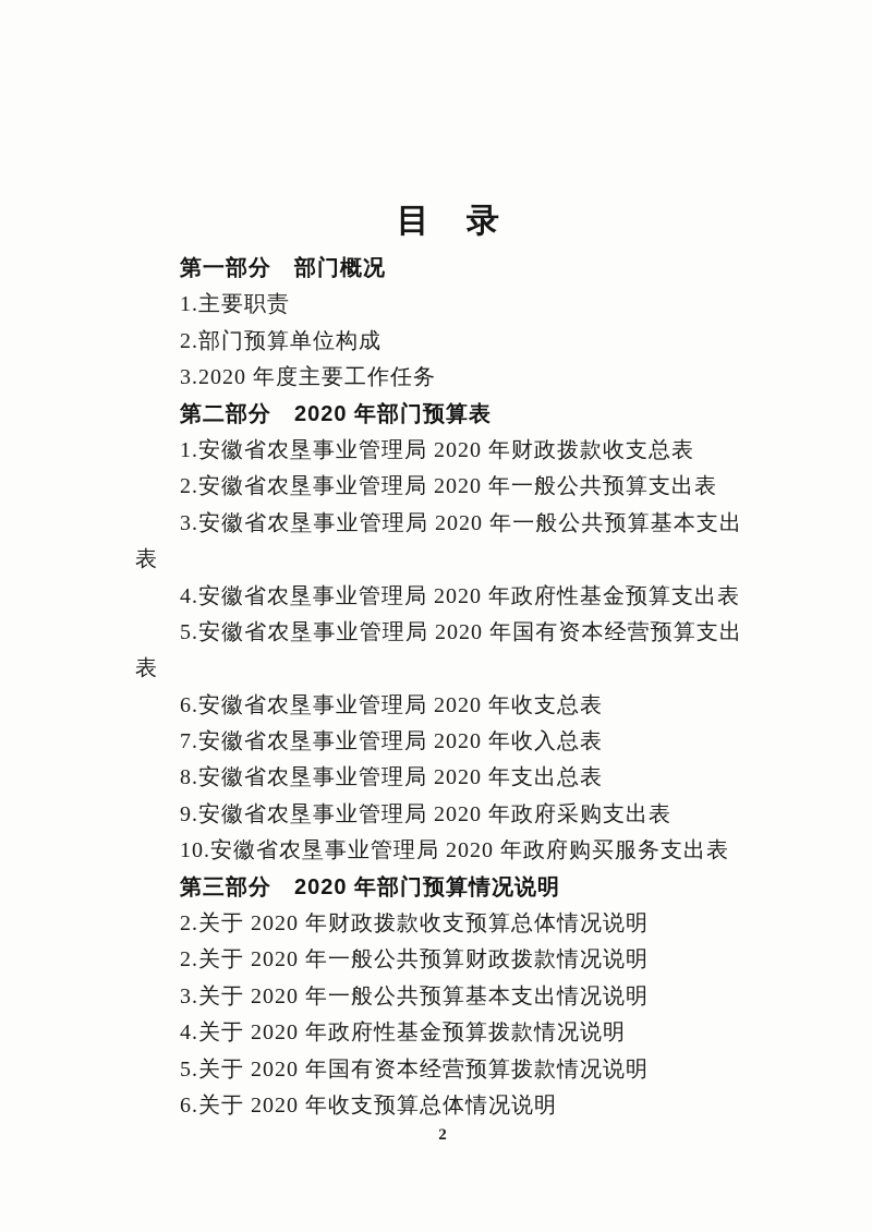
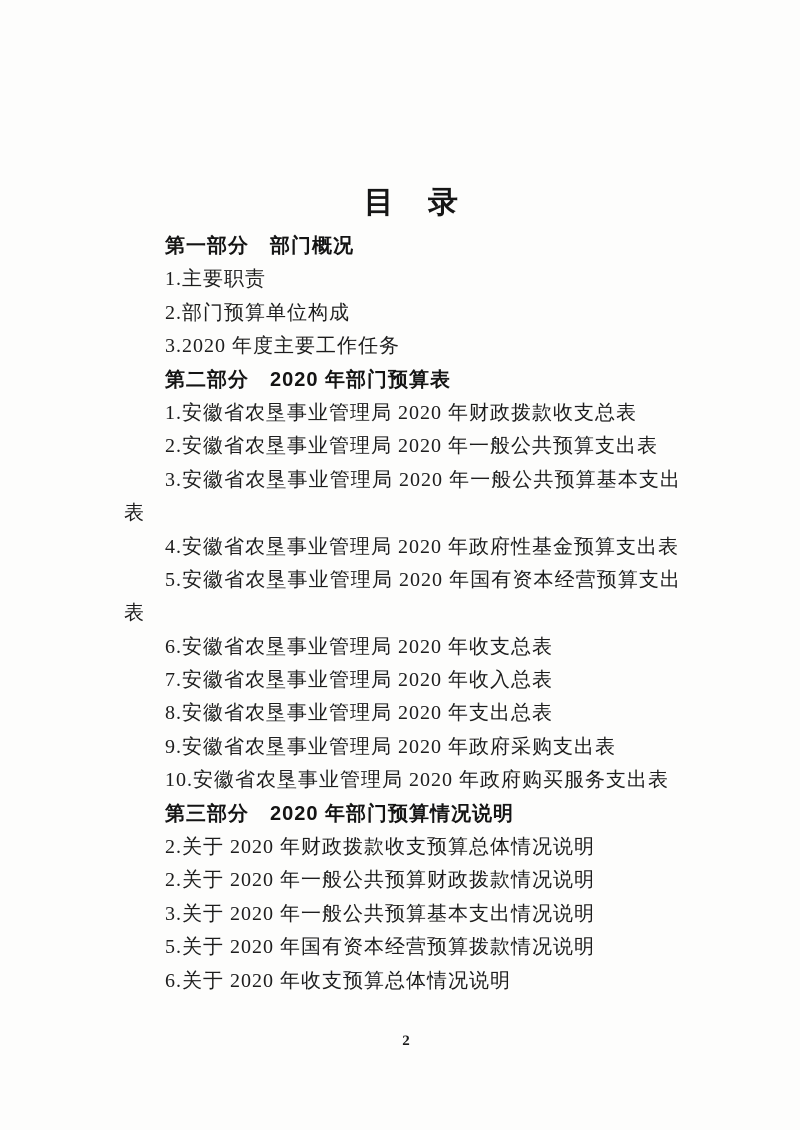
  目 录
  第一部分 部门概况
  1.主要职责
  2.部门预算单位构成
  3.2020 年度主要工作任务
  第二部分 2020 年部门预算表
  1.安徽省农垦事业管理局 2020 年财政拨款收支总表
  2.安徽省农垦事业管理局 2020 年一般公共预算支出表
  3.安徽省农垦事业管理局 2020 年一般公共预算基本支出
  表
  4.安徽省农垦事业管理局 2020 年政府性基金预算支出表
  5.安徽省农垦事业管理局 2020 年国有资本经营预算支出
  表
  6.安徽省农垦事业管理局 2020 年收支总表
  7.安徽省农垦事业管理局 2020 年收入总表
  8.安徽省农垦事业管理局 2020 年支出总表
  9.安徽省农垦事业管理局 2020 年政府采购支出表
  10.安徽省农垦事业管理局 2020 年政府购买服务支出表
  第三部分 2020 年部门预算情况说明
  2.关于 2020 年财政拨款收支预算总体情况说明
  2.关于 2020 年一般公共预算财政拨款情况说明
  3.关于 2020 年一般公共预算基本支出情况说明
- 4.关于 2020 年政府性基金预算拨款情况说明
  5.关于 2020 年国有资本经营预算拨款情况说明
  6.关于 2020 年收支预算总体情况说明
  2
